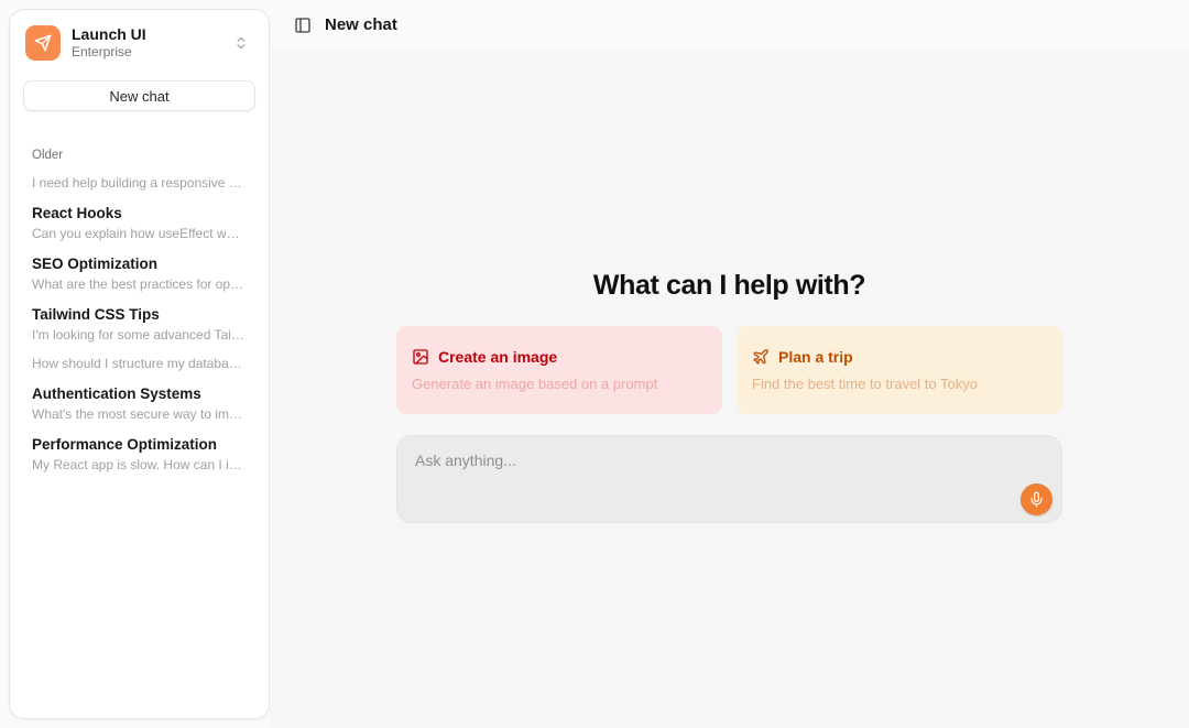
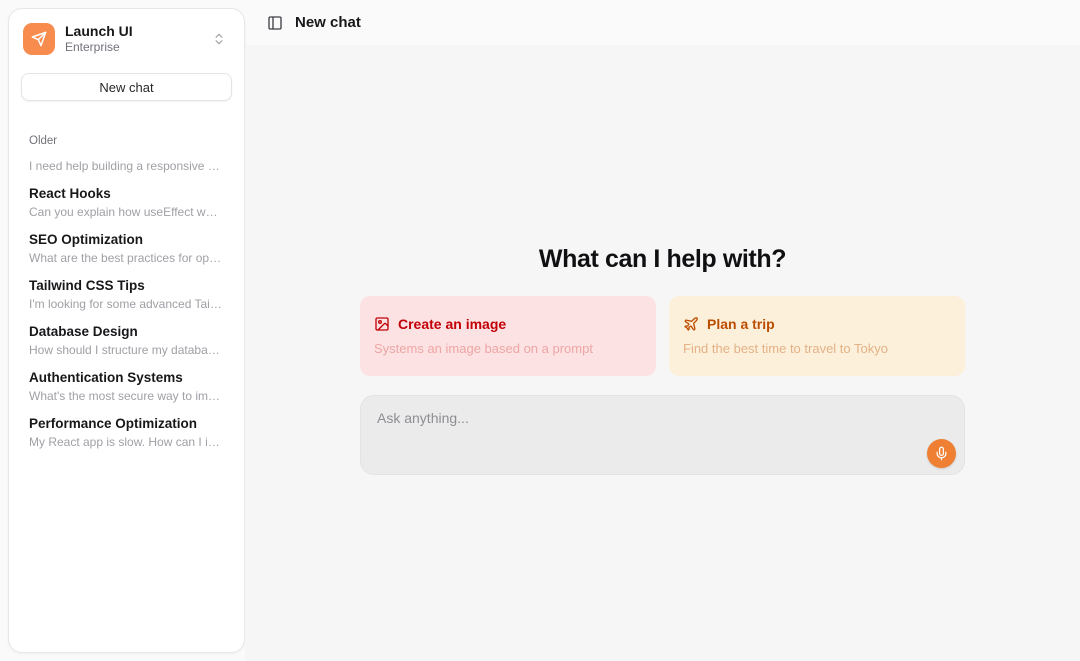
  Launch UI
  Enterprise
  New chat
  Older
  I need help building a responsive we
  React Hooks
  Can you explain how useEffect work
  SEO Optimization
  What are the best practices for optim
  Tailwind CSS Tips
  I'm looking for some advanced Tailwi
+ Database Design
  How should I structure my database
  Authentication Systems
  What's the most secure way to imple
  Performance Optimization
  My React app is slow. How can I imp
  New chat
  What can I help with?
  Create an image
- Generate an image based on a prompt
+ Systems an image based on a prompt
  Plan a trip
  Find the best time to travel to Tokyo
  Ask anything...
